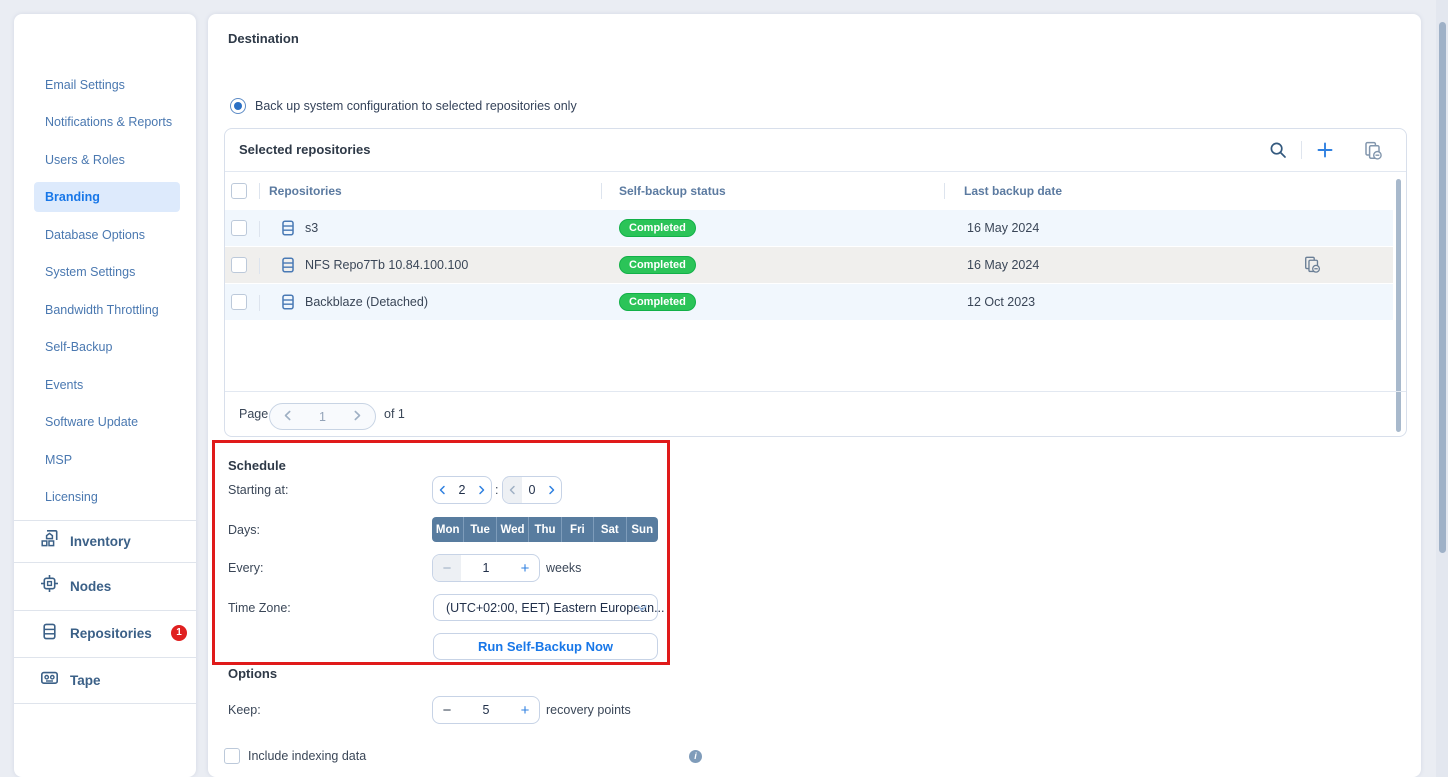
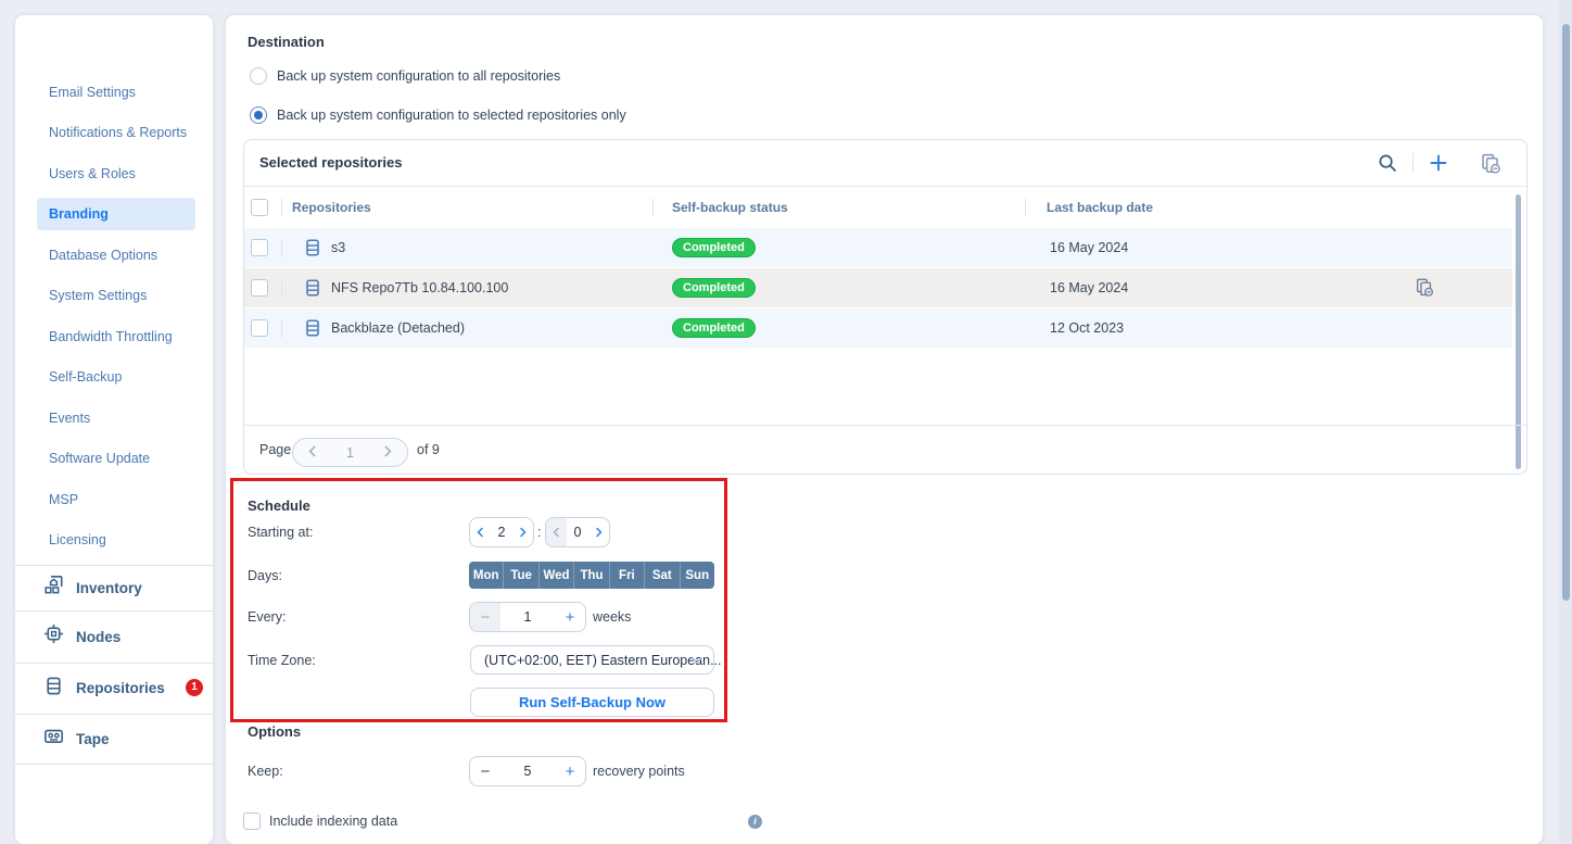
  Email Settings
  Notifications & Reports
  Users & Roles
  Branding
  Database Options
  System Settings
  Bandwidth Throttling
  Self-Backup
  Events
  Software Update
  MSP
  Licensing
  Inventory
  Nodes
  Repositories
  1
  Tape
  Destination
+ Back up system configuration to all repositories
  Back up system configuration to selected repositories only
  Selected repositories
  Repositories
  Self-backup status
  Last backup date
  s3
  Completed
  16 May 2024
  NFS Repo7Tb 10.84.100.100
  Completed
  16 May 2024
  Backblaze (Detached)
  Completed
  12 Oct 2023
  Page
  1
- of 1
+ of 9
  Schedule
  Starting at:
  2
  :
  0
  Days:
  Mon
  Tue
  Wed
  Thu
  Fri
  Sat
  Sun
  Every:
  −
  1
  +
  weeks
  Time Zone:
  (UTC+02:00, EET) Eastern Europen...
  Run Self-Backup Now
  Options
  Keep:
  −
  5
  +
  recovery points
  Include indexing data
  i
